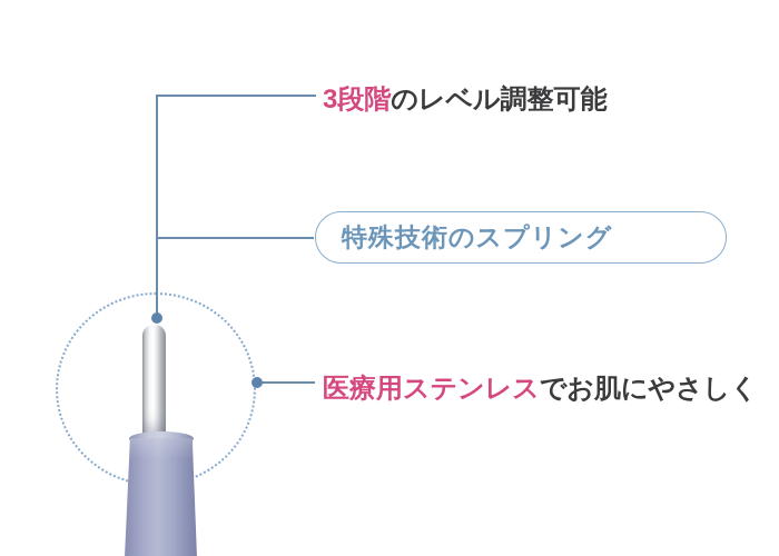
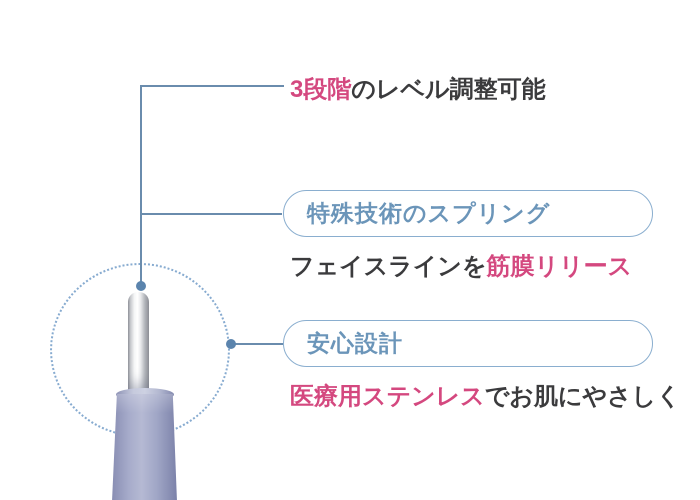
  3段階のレベル調整可能
  特殊技術のスプリング
+ フェイスラインを筋膜リリース
+ 安心設計
  医療用ステンレスでお肌にやさしく
